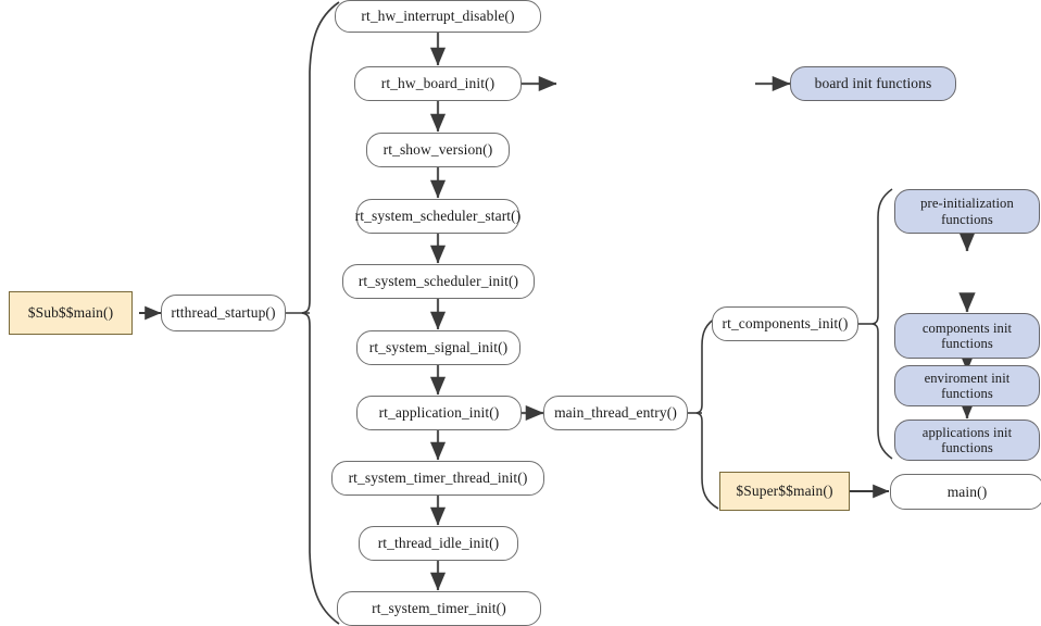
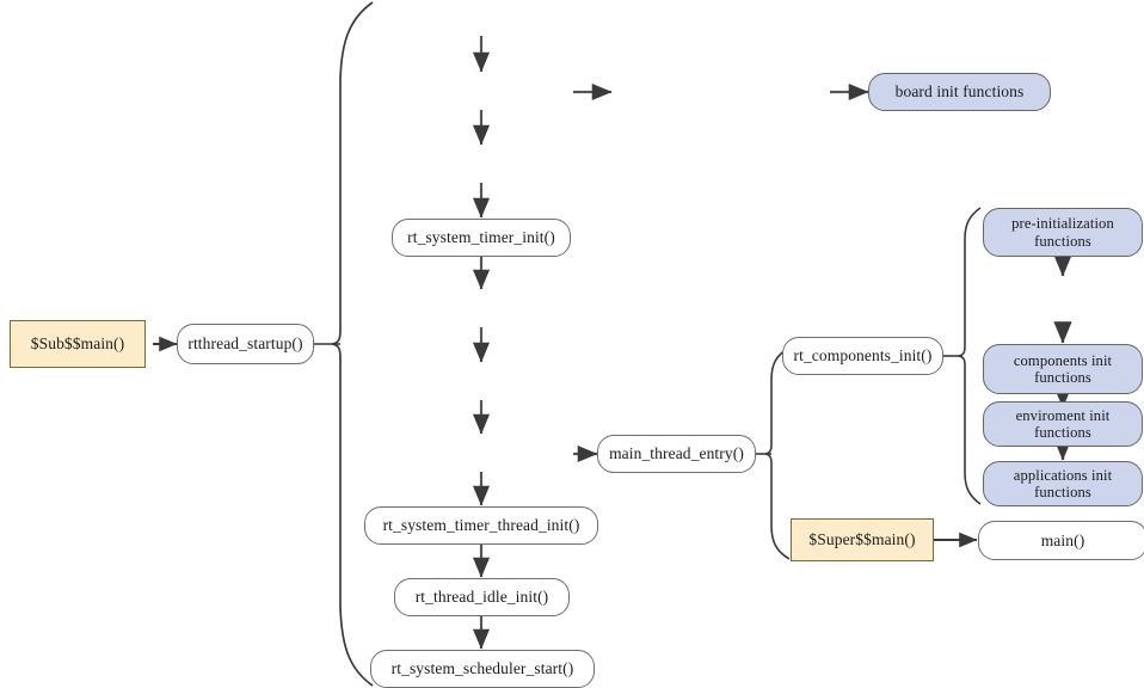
  $Sub$$main()
  rtthread_startup()
- rt_hw_interrupt_disable()
- rt_hw_board_init()
- rt_show_version()
- rt_system_scheduler_start()
+ rt_system_timer_init()
- rt_system_scheduler_init()
- rt_system_signal_init()
- rt_application_init()
  rt_system_timer_thread_init()
  rt_thread_idle_init()
- rt_system_timer_init()
+ rt_system_scheduler_start()
  board init functions
  main_thread_entry()
  rt_components_init()
  $Super$$main()
  main()
  pre-initialization
  functions
  components init
  functions
  enviroment init
  functions
  applications init
  functions
